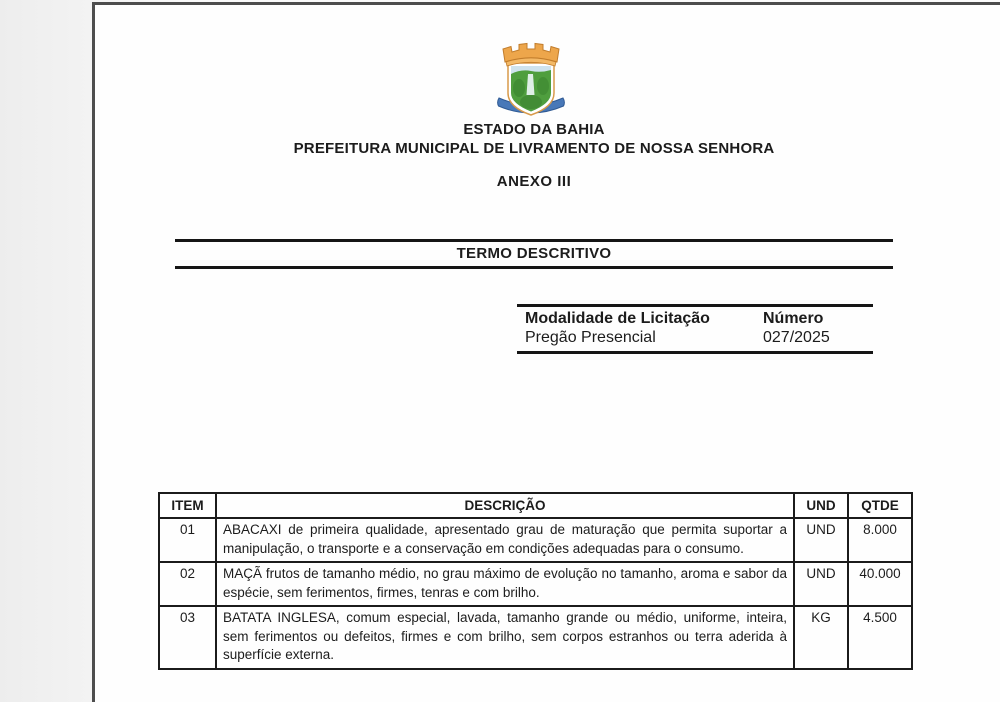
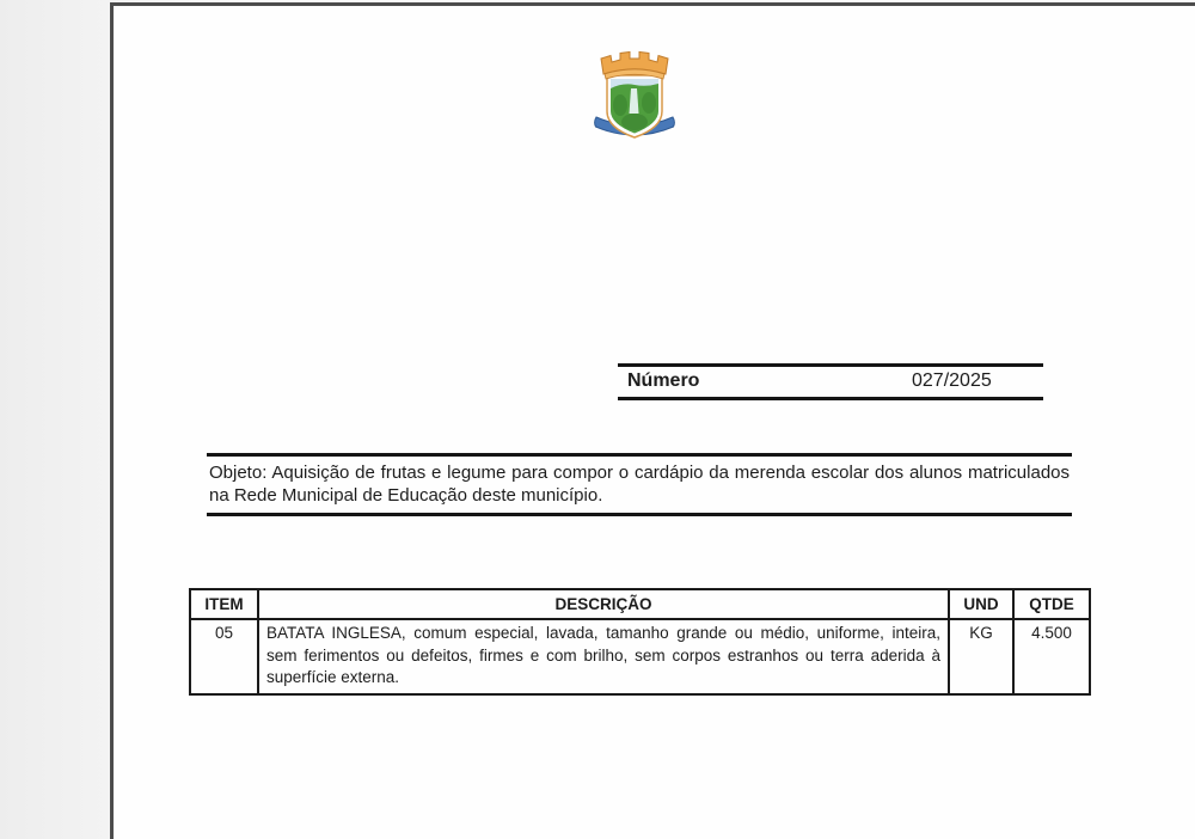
- ESTADO DA BAHIA
- PREFEITURA MUNICIPAL DE LIVRAMENTO DE NOSSA SENHORA
- ANEXO III
- TERMO DESCRITIVO
- Modalidade de Licitação
  Número
- Pregão Presencial
  027/2025
+ Objeto: Aquisição de frutas e legume para compor o cardápio da merenda escolar dos alunos matriculados na Rede Municipal de Educação deste município.
  ITEM	DESCRIÇÃO	UND	QTDE
- 01	ABACAXI de primeira qualidade, apresentado grau de maturação que permita suportar a manipulação, o transporte e a conservação em condições adequadas para o consumo.	UND	8.000
- 02	MAÇÃ frutos de tamanho médio, no grau máximo de evolução no tamanho, aroma e sabor da espécie, sem ferimentos, firmes, tenras e com brilho.	UND	40.000
- 03	BATATA INGLESA, comum especial, lavada, tamanho grande ou médio, uniforme, inteira, sem ferimentos ou defeitos, firmes e com brilho, sem corpos estranhos ou terra aderida à superfície externa.	KG	4.500
+ 05	BATATA INGLESA, comum especial, lavada, tamanho grande ou médio, uniforme, inteira, sem ferimentos ou defeitos, firmes e com brilho, sem corpos estranhos ou terra aderida à superfície externa.	KG	4.500
